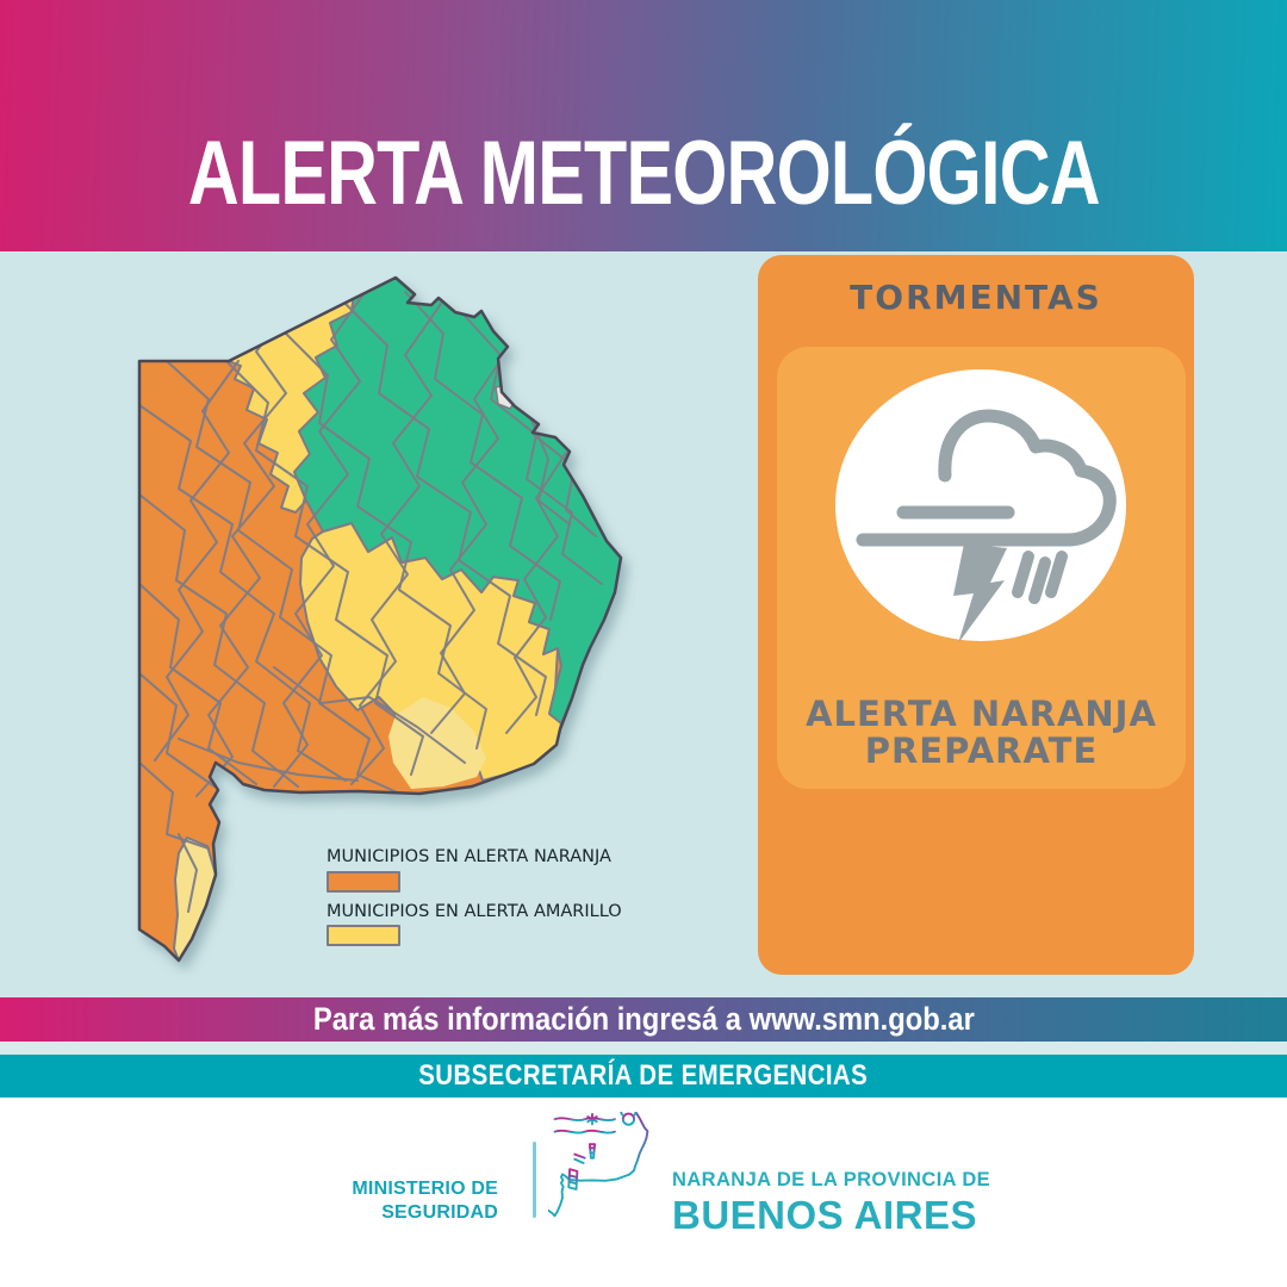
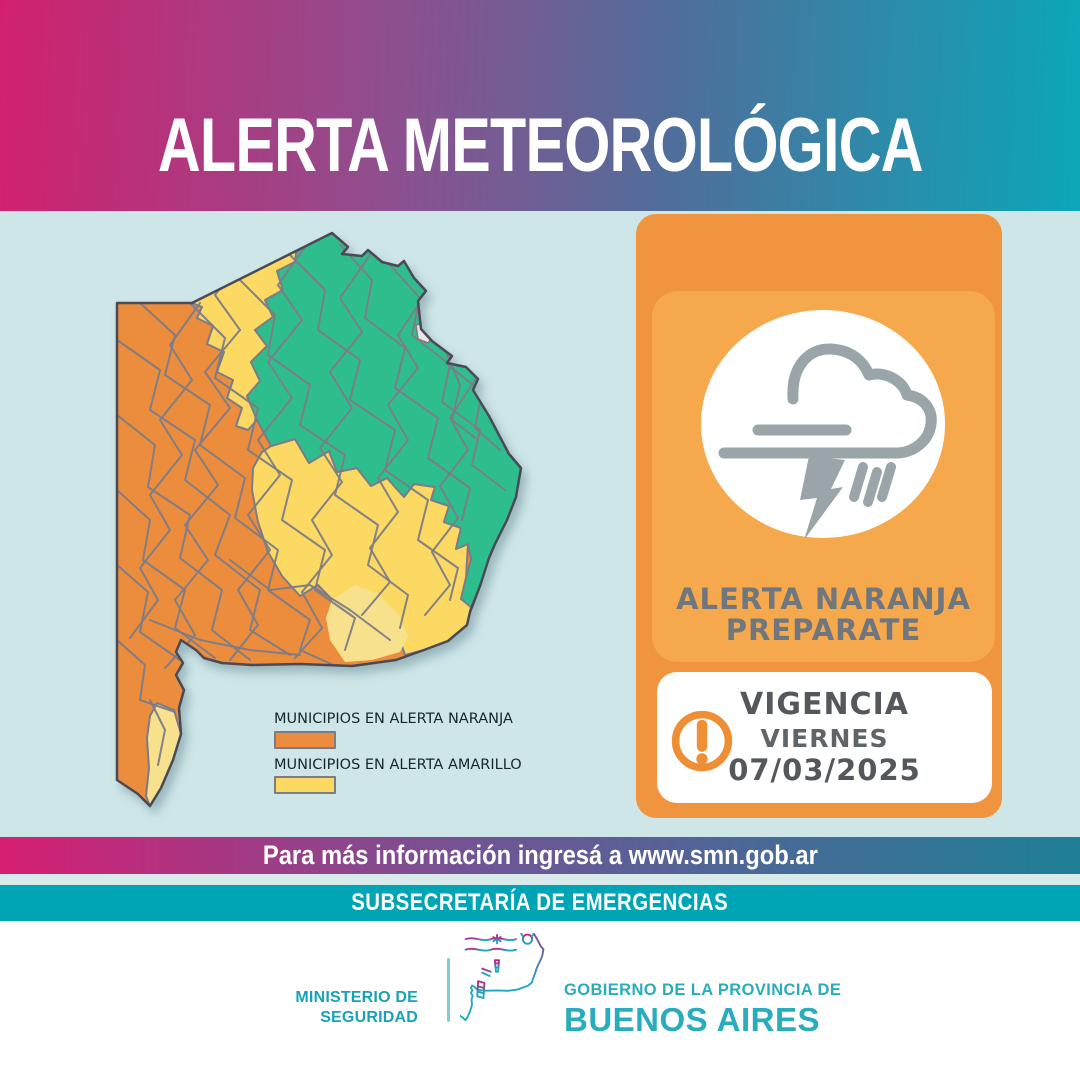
  ALERTA METEOROLÓGICA
  MUNICIPIOS EN ALERTA NARANJA
  MUNICIPIOS EN ALERTA AMARILLO
- TORMENTAS
  ALERTA NARANJA
  PREPARATE
+ VIGENCIA
+ VIERNES
+ 07/03/2025
  Para más información ingresá a www.smn.gob.ar
  SUBSECRETARÍA DE EMERGENCIAS
  MINISTERIO DE
  SEGURIDAD
- NARANJA DE LA PROVINCIA DE
+ GOBIERNO DE LA PROVINCIA DE
  BUENOS AIRES
